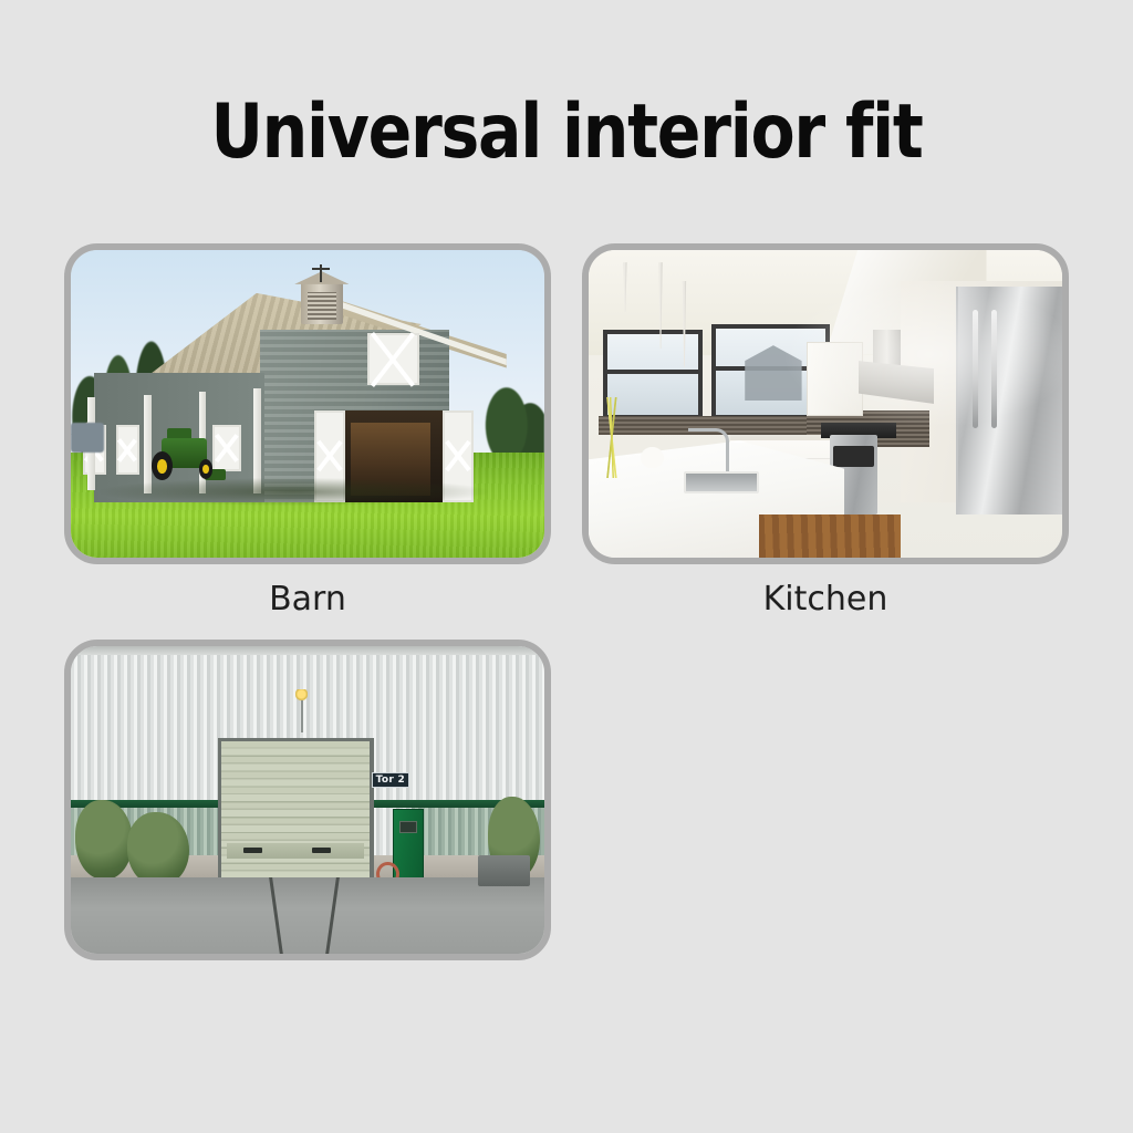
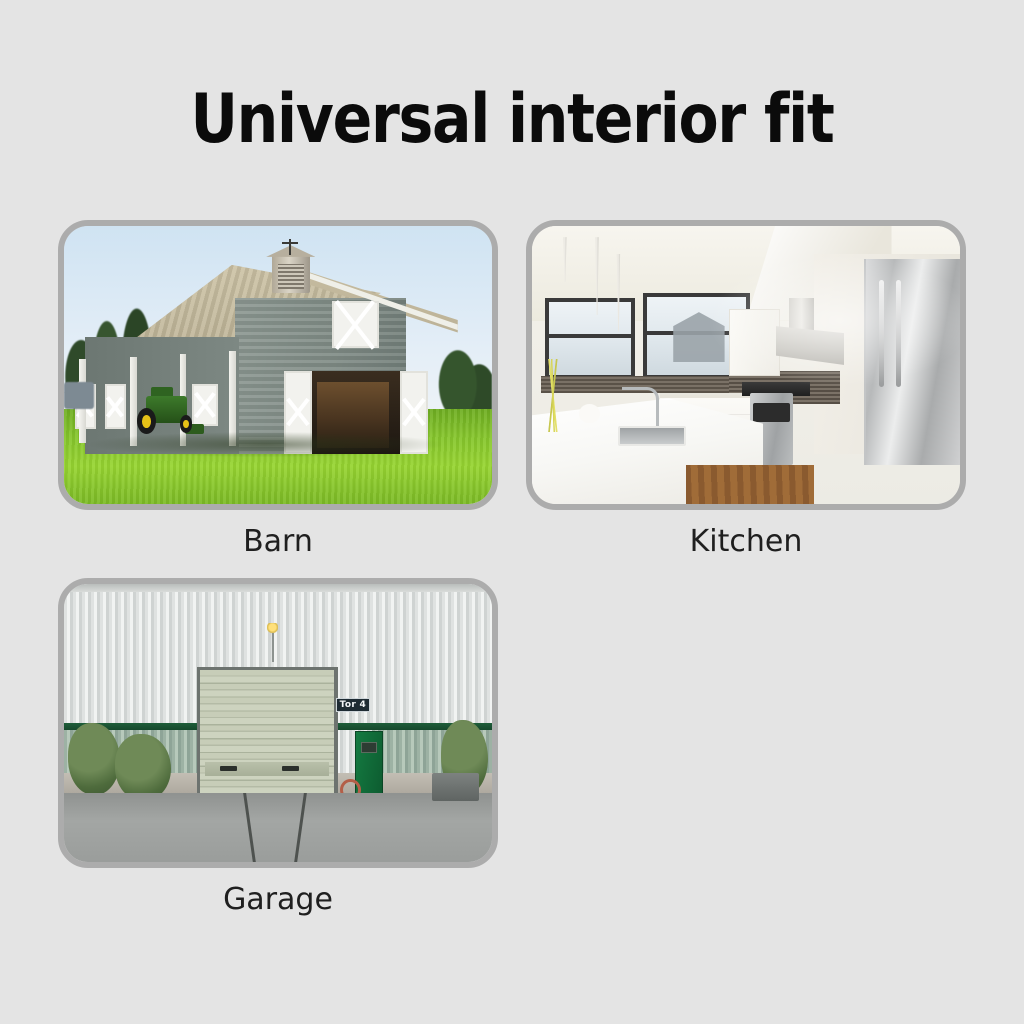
  Universal interior fit
  Barn
  Kitchen
- Tor 2
+ Tor 4
+ Garage
